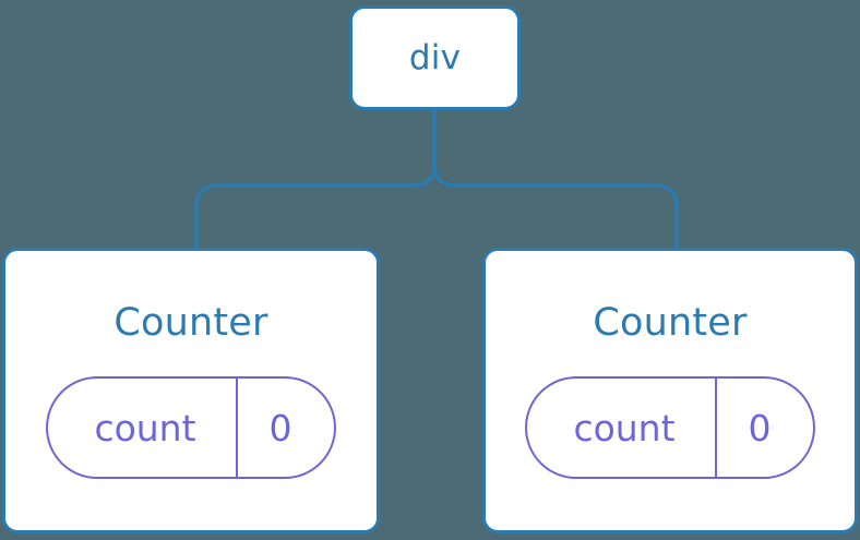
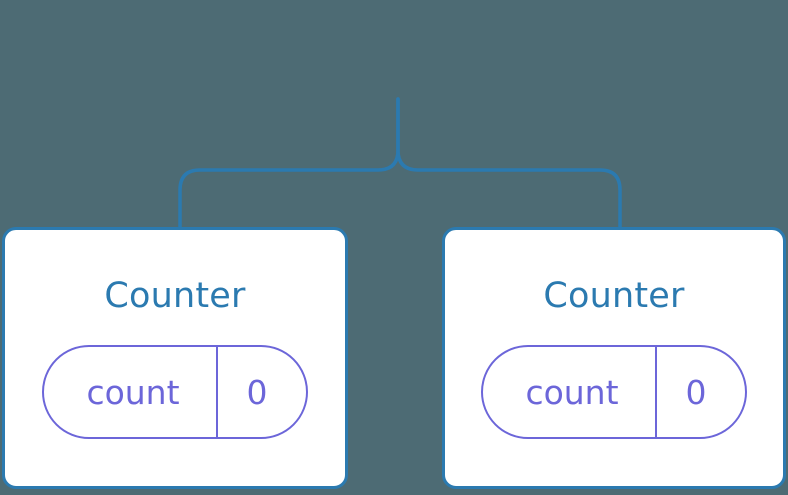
- div
  Counter
  count
  0
  Counter
  count
  0
